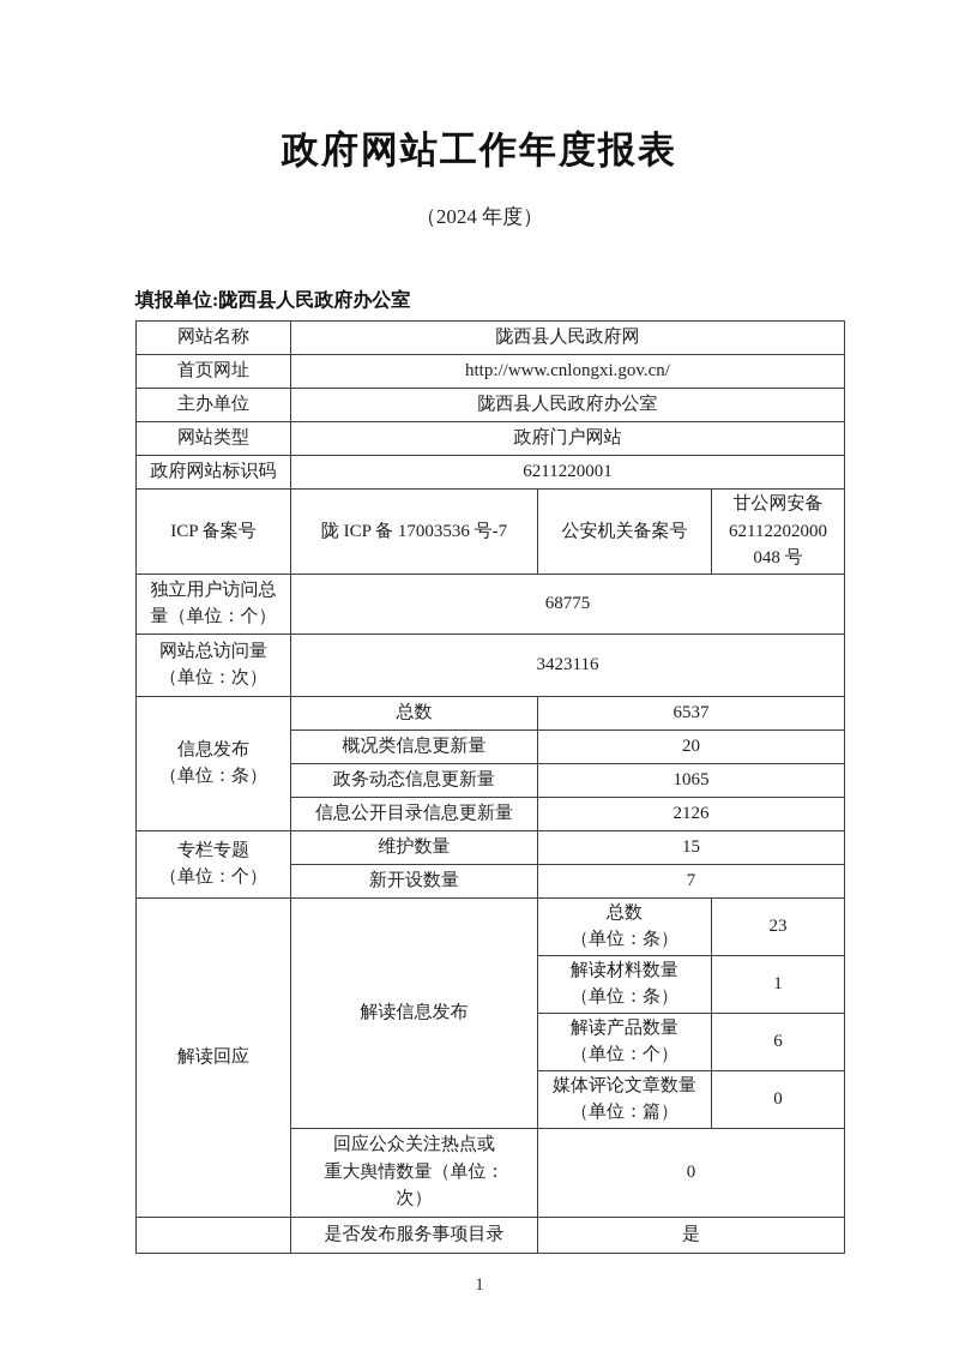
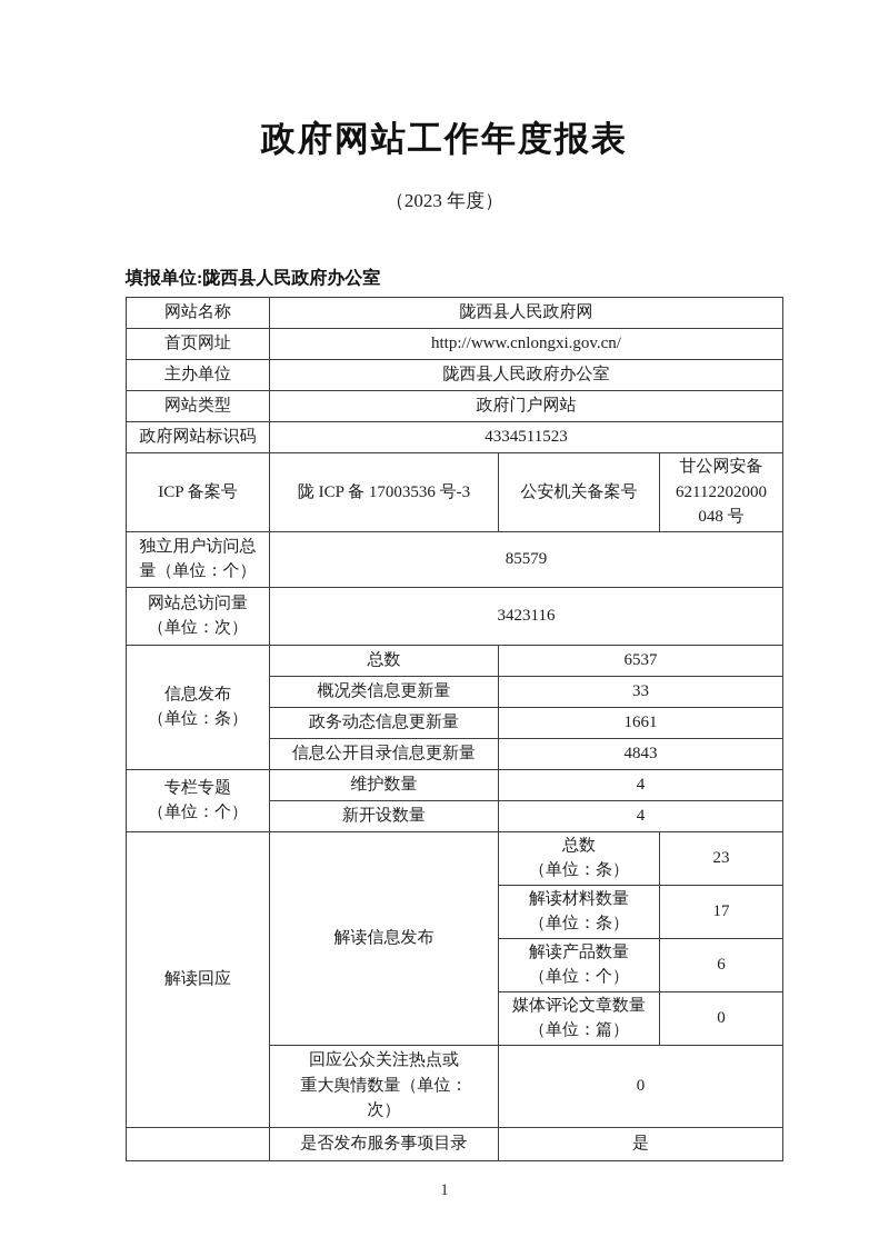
  政府网站工作年度报表
- （2024 年度）
+ （2023 年度）
  填报单位:陇西县人民政府办公室
  网站名称	陇西县人民政府网
  首页网址	http://www.cnlongxi.gov.cn/
  主办单位	陇西县人民政府办公室
  网站类型	政府门户网站
- 政府网站标识码	6211220001
+ 政府网站标识码	4334511523
- ICP 备案号	陇 ICP 备 17003536 号-7	公安机关备案号	甘公网安备 62112202000 048 号
+ ICP 备案号	陇 ICP 备 17003536 号-3	公安机关备案号	甘公网安备 62112202000 048 号
- 独立用户访问总 量（单位：个）	68775
+ 独立用户访问总 量（单位：个）	85579
  网站总访问量 （单位：次）	3423116
  信息发布 （单位：条）	总数	6537
- 概况类信息更新量	20
+ 概况类信息更新量	33
- 政务动态信息更新量	1065
+ 政务动态信息更新量	1661
- 信息公开目录信息更新量	2126
+ 信息公开目录信息更新量	4843
- 专栏专题 （单位：个）	维护数量	15
+ 专栏专题 （单位：个）	维护数量	4
- 新开设数量	7
+ 新开设数量	4
  解读回应	解读信息发布	总数 （单位：条）	23
- 解读材料数量 （单位：条）	1
+ 解读材料数量 （单位：条）	17
  解读产品数量 （单位：个）	6
  媒体评论文章数量 （单位：篇）	0
  回应公众关注热点或 重大舆情数量（单位： 次）	0
  	是否发布服务事项目录	是
  1
